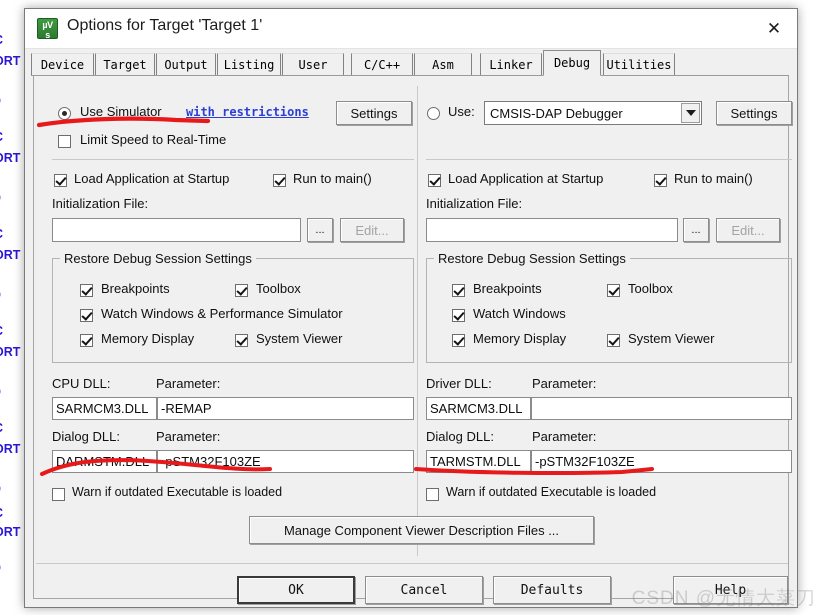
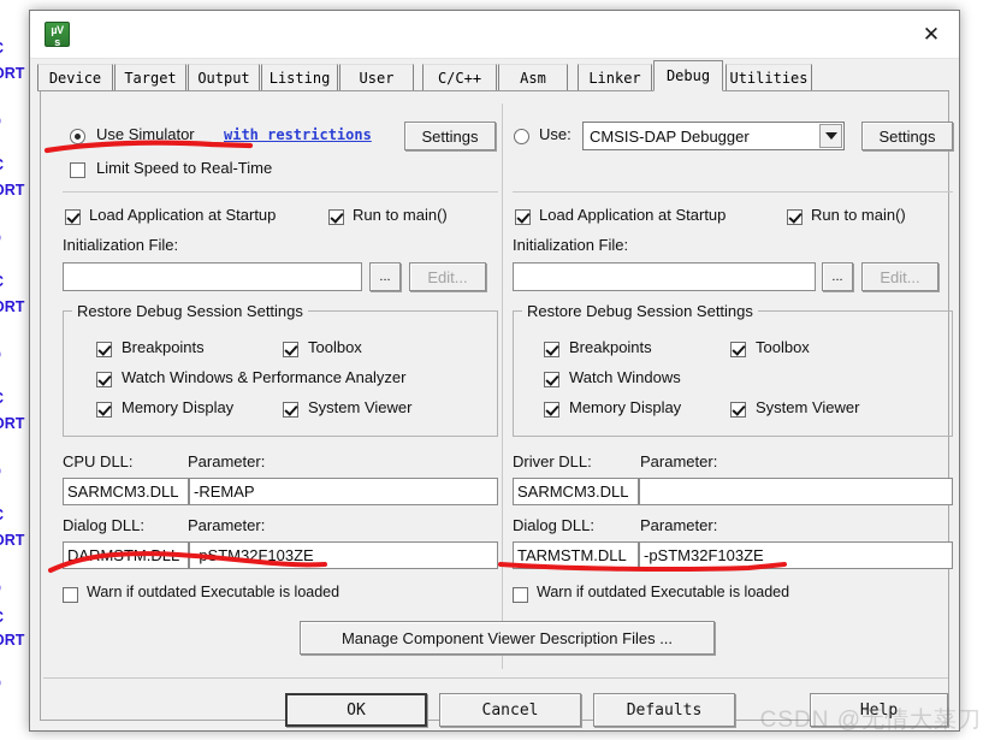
  µV
  s
- Options for Target 'Target 1'
  ✕
  Device
  Target
  Output
  Listing
  User
  C/C++
  Asm
  Linker
  Debug
  Utilities
  Use Simulator
  with restrictions
  Settings
  Limit Speed to Real-Time
  Load Application at Startup
  Run to main()
  Initialization File:
  ...
  Edit...
  Restore Debug Session Settings
  Breakpoints
  Toolbox
- Watch Windows & Performance Simulator
+ Watch Windows & Performance Analyzer
  Memory Display
  System Viewer
  CPU DLL:
  Parameter:
  SARMCM3.DLL
  -REMAP
  Dialog DLL:
  Parameter:
  TM32F103ZE
  Warn if outdated Executable is loaded
  Use:
  CMSIS-DAP Debugger
  Settings
  Load Application at Startup
  Run to main()
  Initialization File:
  ...
  Edit...
  Restore Debug Session Settings
  Breakpoints
  Toolbox
  Watch Windows
  Memory Display
  System Viewer
  Driver DLL:
  Parameter:
  SARMCM3.DLL
  Dialog DLL:
  Parameter:
  TARMSTM.DLL
  -pSTM32F103ZE
  Warn if outdated Executable is loaded
  Manage Component Viewer Description Files ...
  OK
  Cancel
  Defaults
  Help
  CSDN @无情大菜刀
